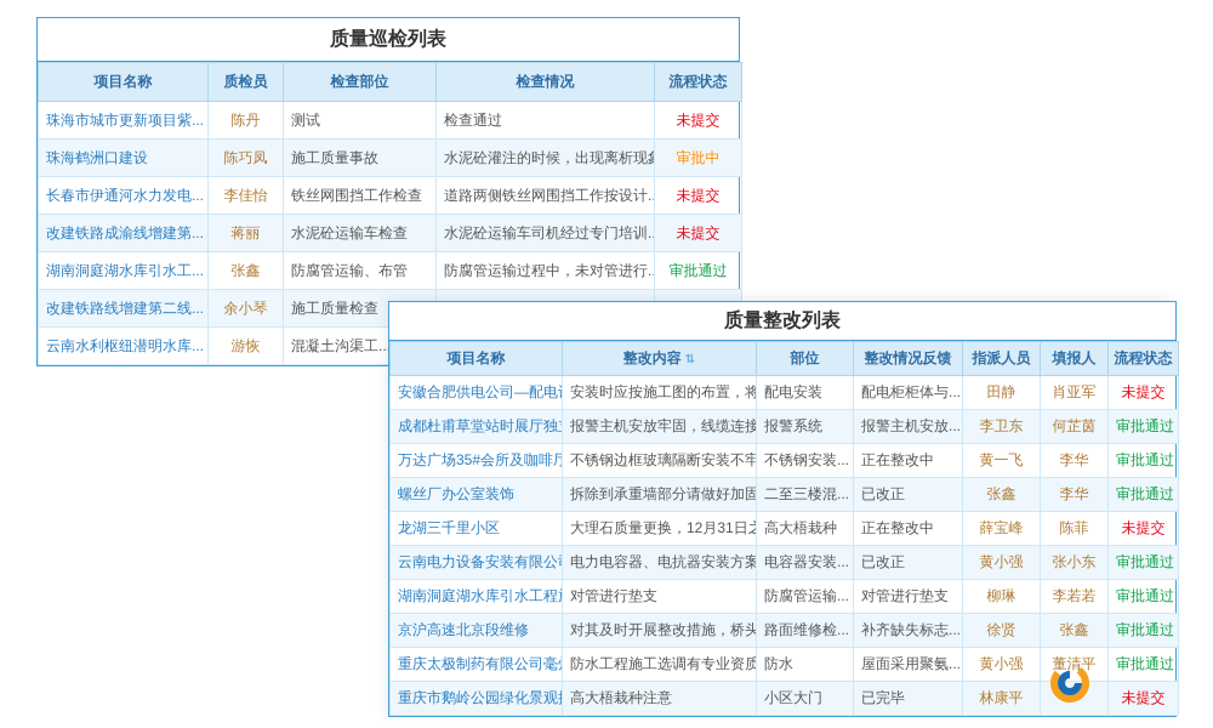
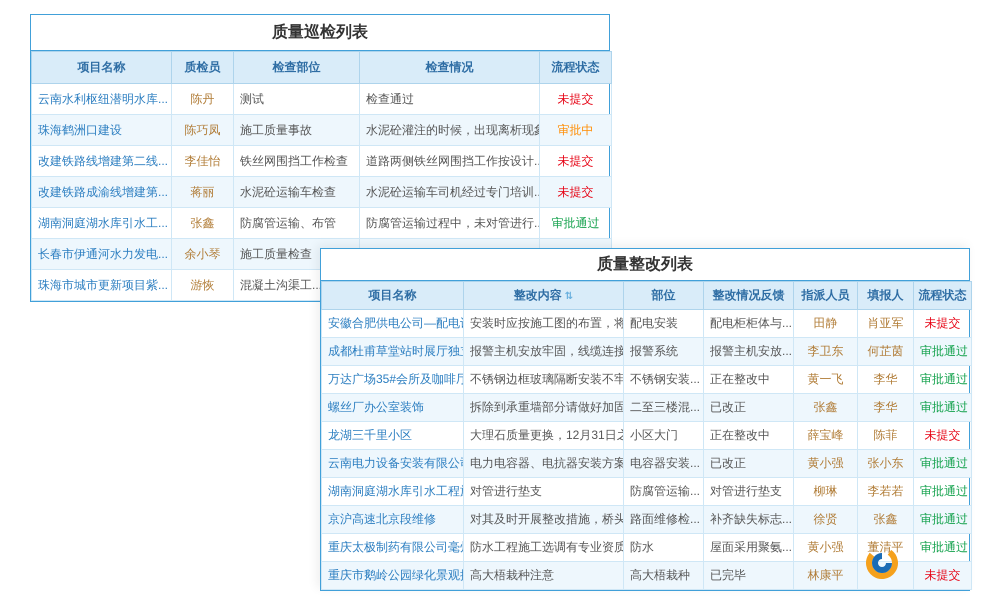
  质量巡检列表
  项目名称	质检员	检查部位	检查情况	流程状态
- 珠海市城市更新项目紫...	陈丹	测试	检查通过	未提交
+ 云南水利枢纽潜明水库...	陈丹	测试	检查通过	未提交
  珠海鹤洲口建设	陈巧凤	施工质量事故	水泥砼灌注的时候，出现离析现	审批中
- 长春市伊通河水力发电...	李佳怡	铁丝网围挡工作检查	道路两侧铁丝网围挡工作按设计..	未提交
+ 改建铁路线增建第二线...	李佳怡	铁丝网围挡工作检查	道路两侧铁丝网围挡工作按设计..	未提交
  改建铁路成渝线增建第...	蒋丽	水泥砼运输车检查	水泥砼运输车司机经过专门培训..	未提交
  湖南洞庭湖水库引水工...	张鑫	防腐管运输、布管	防腐管运输过程中，未对管进行..	审批通过
- 改建铁路线增建第二线...	余小琴	施工质量检查
+ 长春市伊通河水力发电...	余小琴	施工质量检查
- 云南水利枢纽潜明水库...	游恢	混凝土沟渠工..
+ 珠海市城市更新项目紫...	游恢	混凝土沟渠工..
  质量整改列表
  项目名称	整改内容 ⇅	部位	整改情况反馈	指派人员	填报人	流程状态
  安徽合肥供电公司—配电	安装时应按施工图的布置，将	配电安装	配电柜柜体与...	田静	肖亚军	未提交
  成都杜甫草堂站时展厅独	报警主机安放牢固，线缆连接	报警系统	报警主机安放...	李卫东	何芷茵	审批通过
  万达广场35#会所及咖啡厅	不锈钢边框玻璃隔断安装不牢	不锈钢安装...	正在整改中	黄一飞	李华	审批通过
  螺丝厂办公室装饰	拆除到承重墙部分请做好加固	二至三楼混...	已改正	张鑫	李华	审批通过
- 龙湖三千里小区	大理石质量更换，12月31日之	高大梧栽种	正在整改中	薛宝峰	陈菲	未提交
+ 龙湖三千里小区	大理石质量更换，12月31日之	小区大门	正在整改中	薛宝峰	陈菲	未提交
  云南电力设备安装有限公	电力电容器、电抗器安装方案	电容器安装...	已改正	黄小强	张小东	审批通过
  湖南洞庭湖水库引水工程	对管进行垫支	防腐管运输...	对管进行垫支	柳琳	李若若	审批通过
  京沪高速北京段维修	对其及时开展整改措施，桥头	路面维修检...	补齐缺失标志...	徐贤	张鑫	审批通过
  重庆太极制药有限公司毫	防水工程施工选调有专业资质	防水	屋面采用聚氨...	黄小强	董清平	审批通过
- 重庆市鹅岭公园绿化景观	高大梧栽种注意	小区大门	已完毕	林康平		未提交
+ 重庆市鹅岭公园绿化景观	高大梧栽种注意	高大梧栽种	已完毕	林康平		未提交
